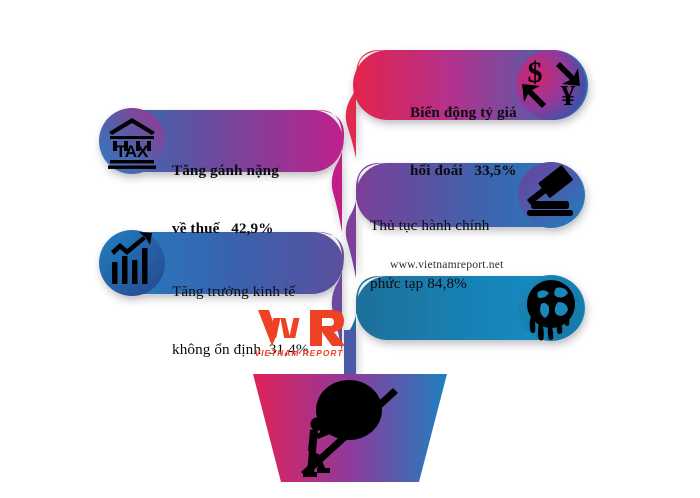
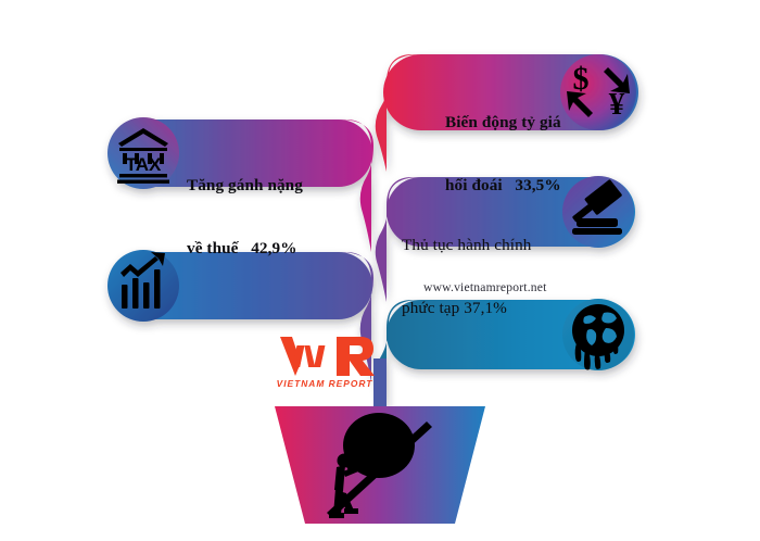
  $
  ¥
  TAX
  Biến động tỷ giá
  hối đoái 33,5%
  Tăng gánh nặng
  về thuế 42,9%
  Thủ tục hành chính
- phức tạp 84,8%
+ phức tạp 37,1%
- Tăng trưởng kinh tế
- không ổn định 31,4%
  www.vietnamreport.net
  VIETNAM REPORT
